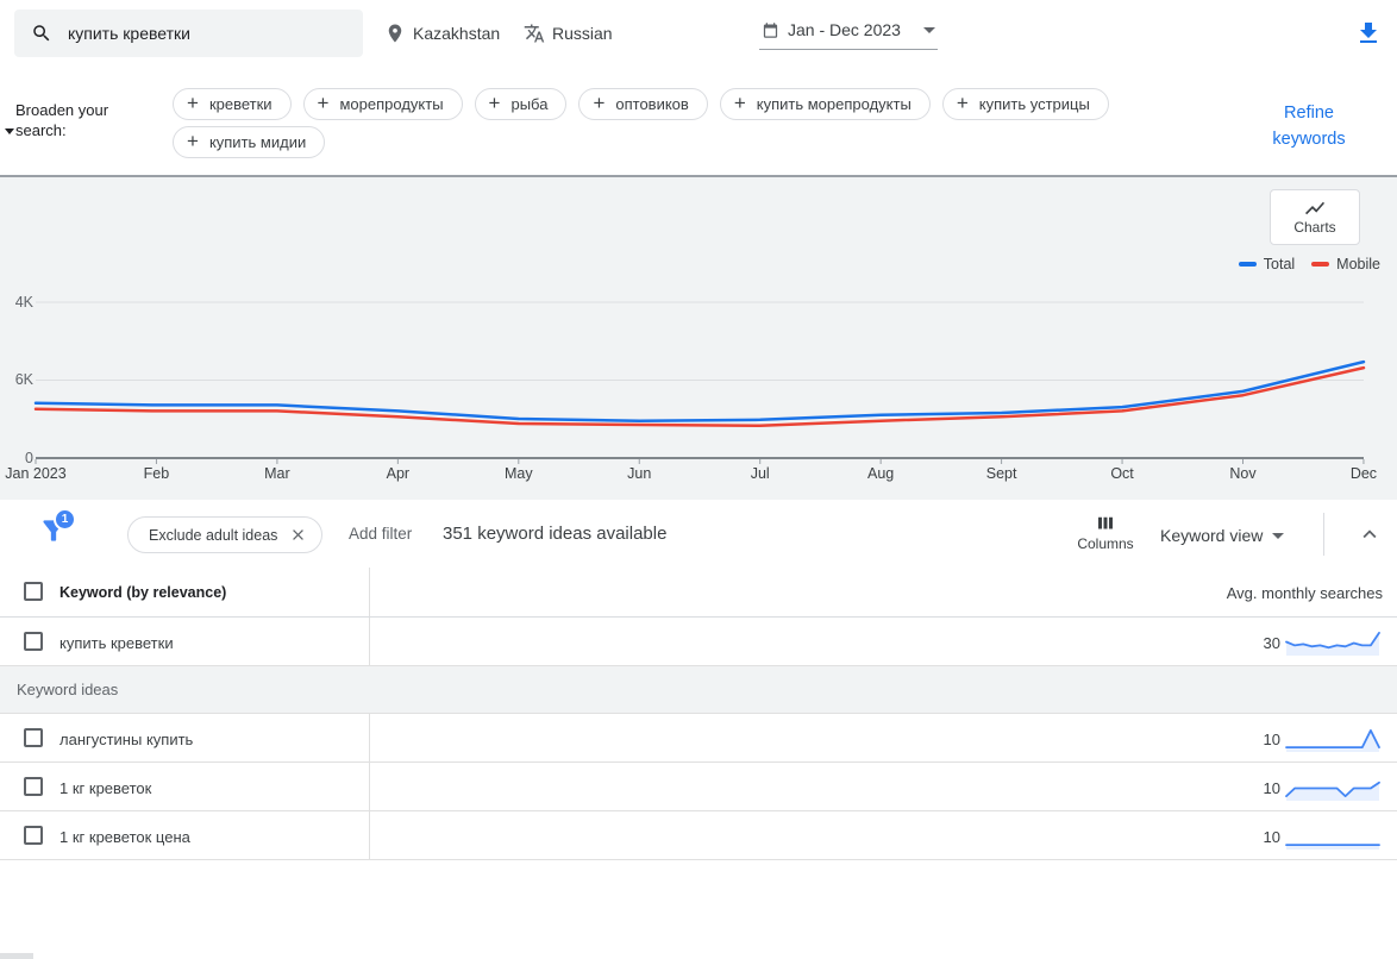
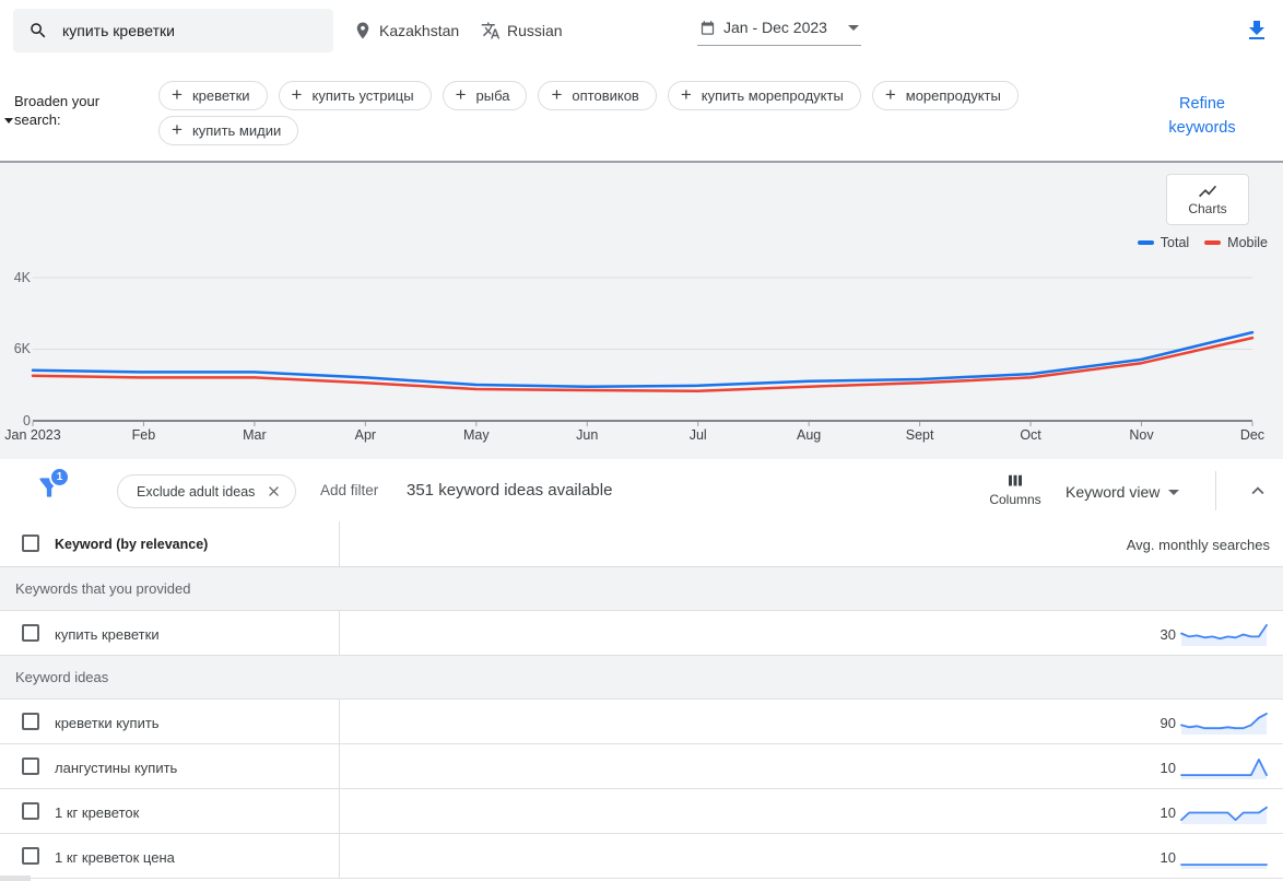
  купить креветки
  Kazakhstan
  Russian
  Jan - Dec 2023
  Broaden your
  search:
  +
  креветки
  +
- морепродукты
+ купить устрицы
  +
  рыба
  +
  оптовиков
  +
  купить морепродукты
  +
- купить устрицы
+ морепродукты
  +
  купить мидии
  Refine keywords
  Charts
  Total
  Mobile
  4K
  6K
  0
  Jan 2023
  Feb
  Mar
  Apr
  May
  Jun
  Jul
  Aug
  Sept
  Oct
  Nov
  Dec
  1
  Exclude adult ideas
  Add filter
  351 keyword ideas available
  Columns
  Keyword view
  Keyword (by relevance)
  Avg. monthly searches
+ Keywords that you provided
  купить креветки
  30
  Keyword ideas
+ креветки купить
+ 90
  лангустины купить
  10
  1 кг креветок
  10
  1 кг креветок цена
  10
